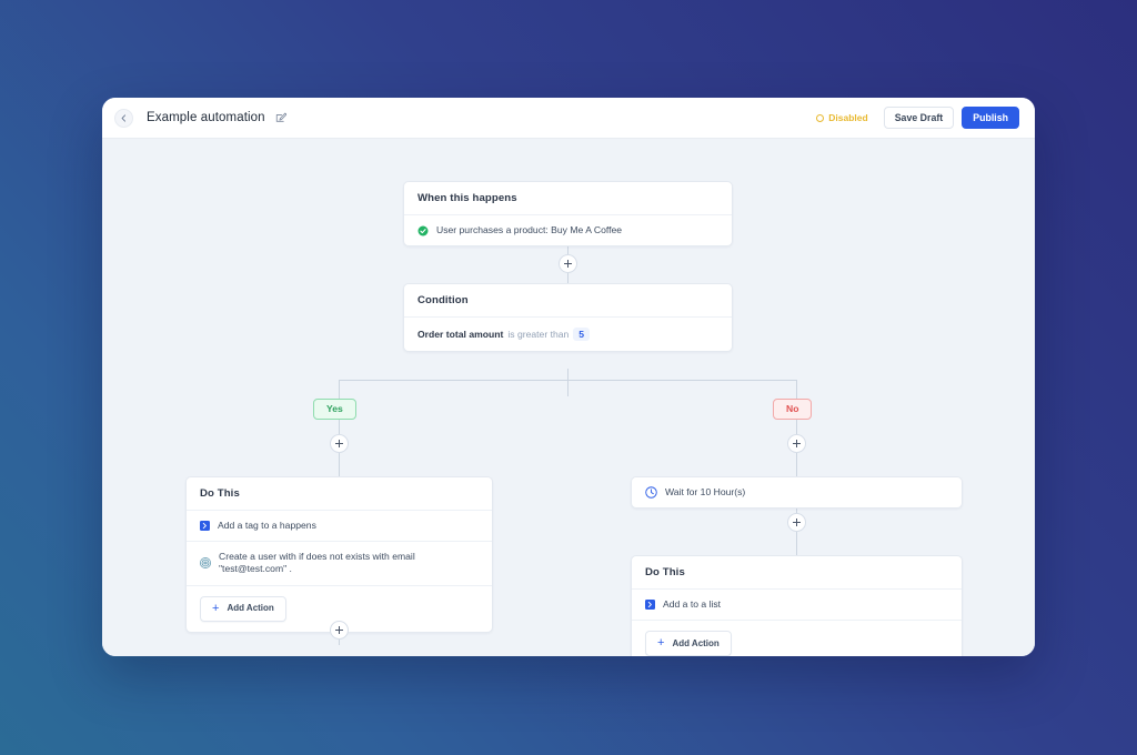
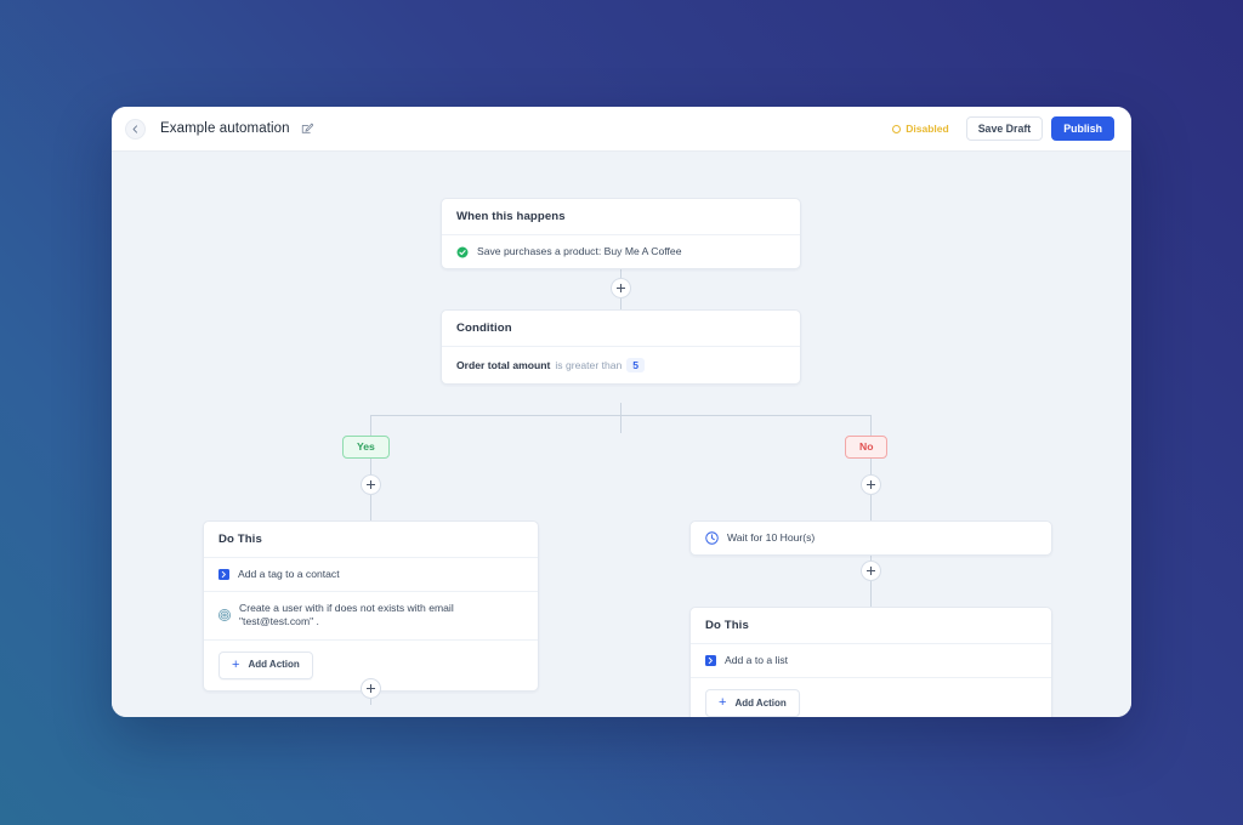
  Example automation
  Disabled
  Save Draft
  Publish
  When this happens
- User purchases a product: Buy Me A Coffee
+ Save purchases a product: Buy Me A Coffee
  Condition
  Order total amount
  is greater than
  5
  Yes
  No
  Do This
- Add a tag to a happens
+ Add a tag to a contact
  Create a user with if does not exists with email "test@test.com" .
  +
  Add Action
  Wait for 10 Hour(s)
  Do This
  Add a to a list
  +
  Add Action
